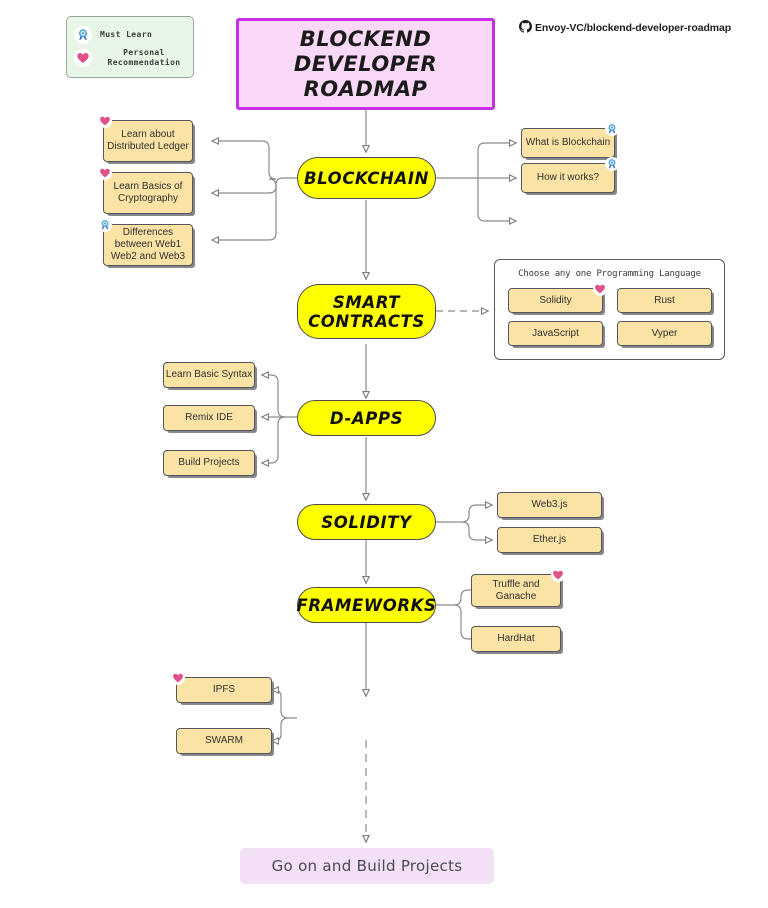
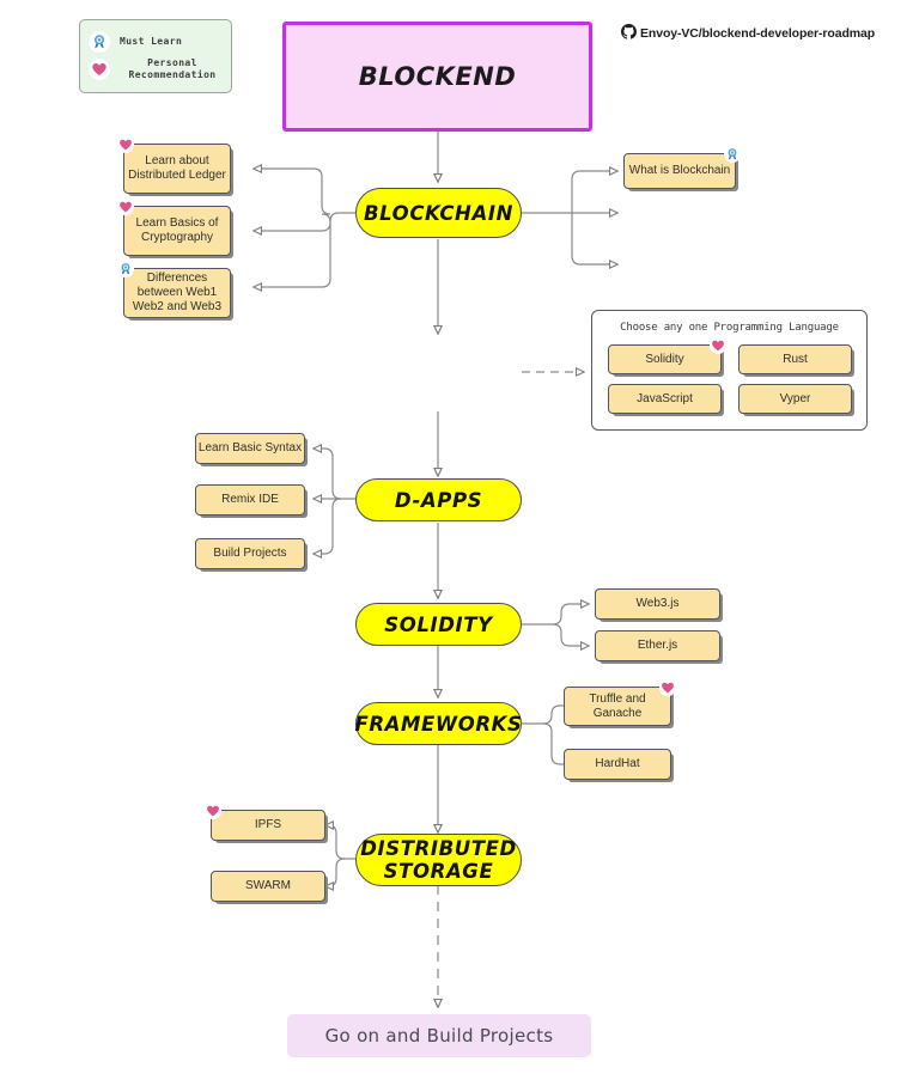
  Must Learn
  Personal
  Recommendation
  Envoy-VC/blockend-developer-roadmap
  BLOCKEND
- DEVELOPER ROADMAP
  BLOCKCHAIN
  Learn about
  Distributed Ledger
  Learn Basics of
  Cryptography
  Differences
  between Web1
  Web2 and Web3
  What is Blockchain
- How it works?
- SMART
- CONTRACTS
  Choose any one Programming Language
  Solidity
  Rust
  JavaScript
  Vyper
  D-APPS
  Learn Basic Syntax
  Remix IDE
  Build Projects
  SOLIDITY
  Web3.js
  Ether.js
  FRAMEWORKS
  Truffle and
  Ganache
  HardHat
+ DISTRIBUTED
+ STORAGE
  IPFS
  SWARM
  Go on and Build Projects
